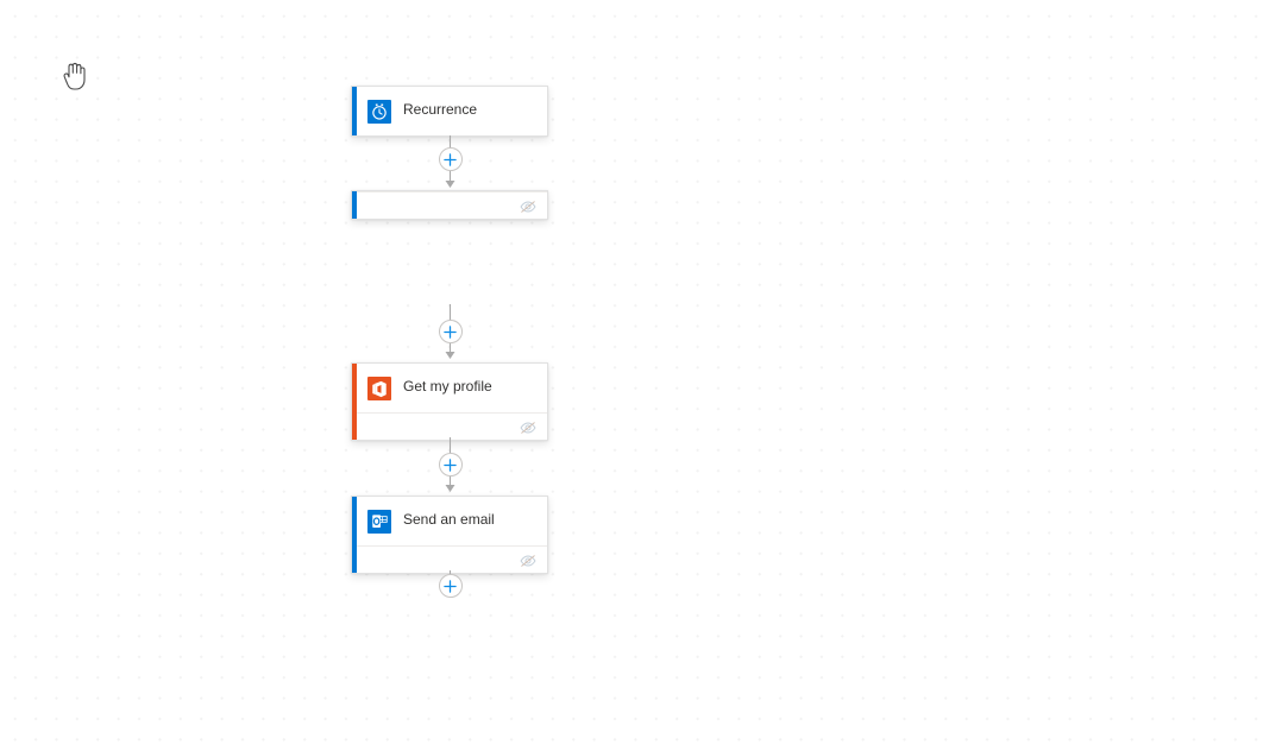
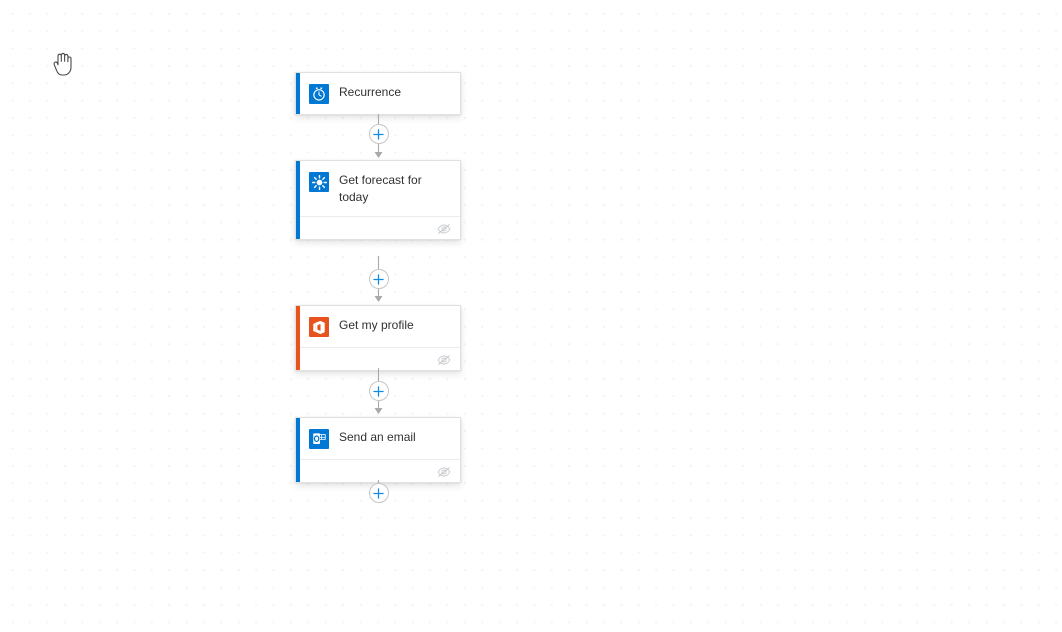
  Recurrence
+ Get forecast for today
  Get my profile
  Send an email
